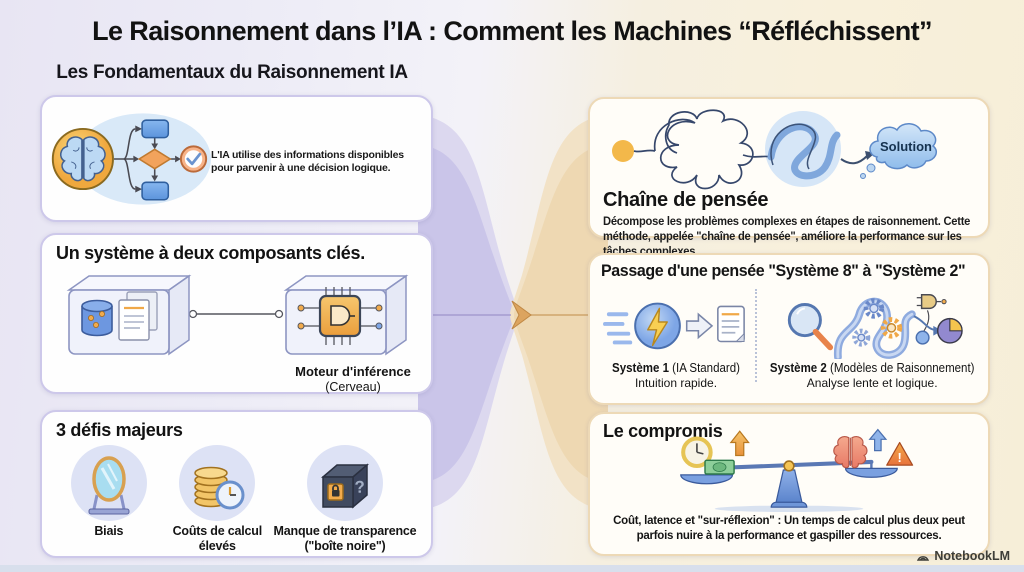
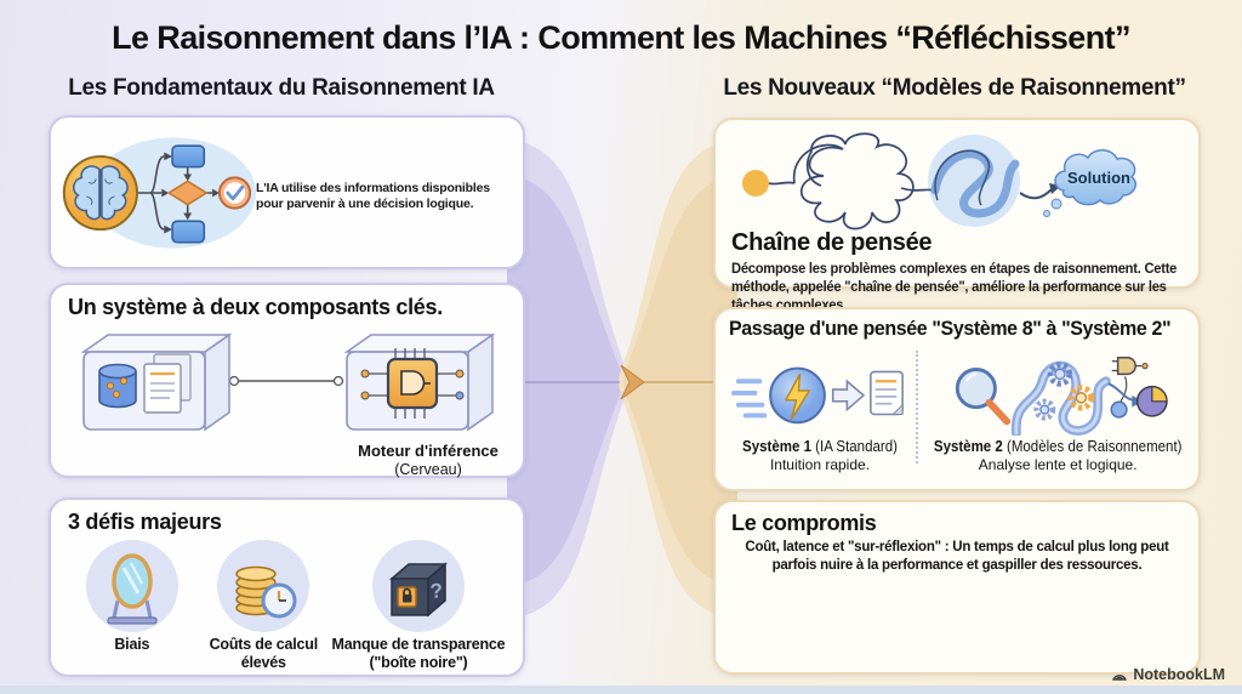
  Le Raisonnement dans l’IA : Comment les Machines “Réfléchissent”
  Les Fondamentaux du Raisonnement IA
+ Les Nouveaux “Modèles de Raisonnement”
  L'IA utilise des informations disponibles pour parvenir à une décision logique.
  Un système à deux composants clés.
  Moteur d'inférence
  (Cerveau)
  3 défis majeurs
  Biais
  Coûts de calcul élevés
  Manque de transparence ("boîte noire")
  Solution
  Chaîne de pensée
  Décompose les problèmes complexes en étapes de raisonnement. Cette méthode, appelée "chaîne de pensée", améliore la performance sur les tâches complexes.
  Passage d'une pensée "Système 8" à "Système 2"
  Système 1 (IA Standard)
  Intuition rapide.
  Système 2 (Modèles de Raisonnement)
  Analyse lente et logique.
  Le compromis
- !
- Coût, latence et "sur-réflexion" : Un temps de calcul plus deux peut parfois nuire à la performance et gaspiller des ressources.
+ Coût, latence et "sur-réflexion" : Un temps de calcul plus long peut parfois nuire à la performance et gaspiller des ressources.
  NotebookLM
